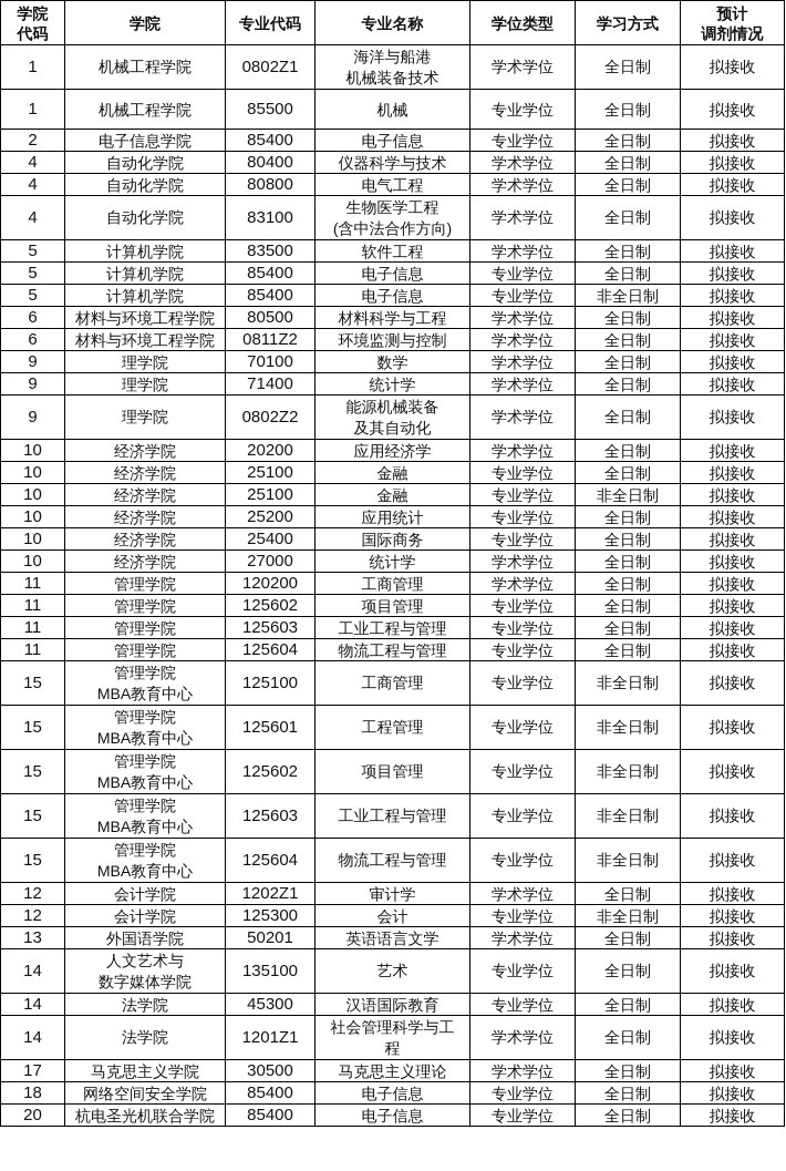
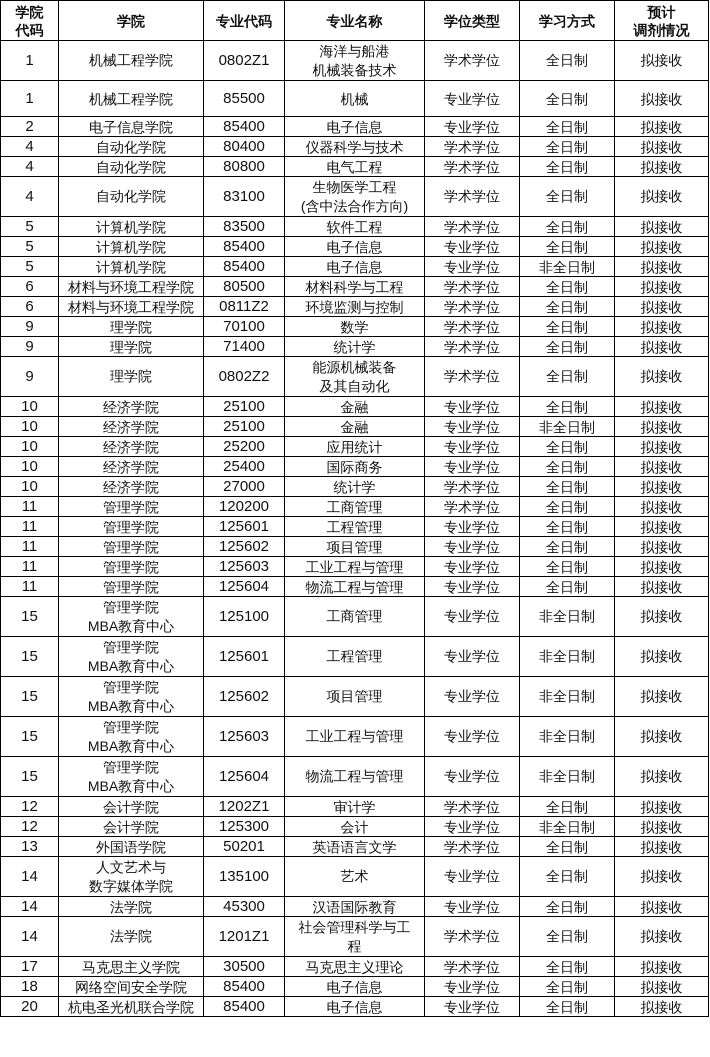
  学院代码	学院	专业代码	专业名称	学位类型	学习方式	预计调剂情况
  1	机械工程学院	0802Z1	海洋与船港机械装备技术	学术学位	全日制	拟接收
  1	机械工程学院	85500	机械	专业学位	全日制	拟接收
  2	电子信息学院	85400	电子信息	专业学位	全日制	拟接收
  4	自动化学院	80400	仪器科学与技术	学术学位	全日制	拟接收
  4	自动化学院	80800	电气工程	学术学位	全日制	拟接收
  4	自动化学院	83100	生物医学工程(含中法合作方向)	学术学位	全日制	拟接收
  5	计算机学院	83500	软件工程	学术学位	全日制	拟接收
  5	计算机学院	85400	电子信息	专业学位	全日制	拟接收
  5	计算机学院	85400	电子信息	专业学位	非全日制	拟接收
  6	材料与环境工程学院	80500	材料科学与工程	学术学位	全日制	拟接收
  6	材料与环境工程学院	0811Z2	环境监测与控制	学术学位	全日制	拟接收
  9	理学院	70100	数学	学术学位	全日制	拟接收
  9	理学院	71400	统计学	学术学位	全日制	拟接收
  9	理学院	0802Z2	能源机械装备及其自动化	学术学位	全日制	拟接收
- 10	经济学院	20200	应用经济学	学术学位	全日制	拟接收
  10	经济学院	25100	金融	专业学位	全日制	拟接收
  10	经济学院	25100	金融	专业学位	非全日制	拟接收
  10	经济学院	25200	应用统计	专业学位	全日制	拟接收
  10	经济学院	25400	国际商务	专业学位	全日制	拟接收
  10	经济学院	27000	统计学	学术学位	全日制	拟接收
  11	管理学院	120200	工商管理	学术学位	全日制	拟接收
+ 11	管理学院	125601	工程管理	专业学位	全日制	拟接收
  11	管理学院	125602	项目管理	专业学位	全日制	拟接收
  11	管理学院	125603	工业工程与管理	专业学位	全日制	拟接收
  11	管理学院	125604	物流工程与管理	专业学位	全日制	拟接收
  15	管理学院MBA教育中心	125100	工商管理	专业学位	非全日制	拟接收
  15	管理学院MBA教育中心	125601	工程管理	专业学位	非全日制	拟接收
  15	管理学院MBA教育中心	125602	项目管理	专业学位	非全日制	拟接收
  15	管理学院MBA教育中心	125603	工业工程与管理	专业学位	非全日制	拟接收
  15	管理学院MBA教育中心	125604	物流工程与管理	专业学位	非全日制	拟接收
  12	会计学院	1202Z1	审计学	学术学位	全日制	拟接收
  12	会计学院	125300	会计	专业学位	非全日制	拟接收
  13	外国语学院	50201	英语语言文学	学术学位	全日制	拟接收
  14	人文艺术与数字媒体学院	135100	艺术	专业学位	全日制	拟接收
  14	法学院	45300	汉语国际教育	专业学位	全日制	拟接收
  14	法学院	1201Z1	社会管理科学与工程	学术学位	全日制	拟接收
  17	马克思主义学院	30500	马克思主义理论	学术学位	全日制	拟接收
  18	网络空间安全学院	85400	电子信息	专业学位	全日制	拟接收
  20	杭电圣光机联合学院	85400	电子信息	专业学位	全日制	拟接收
